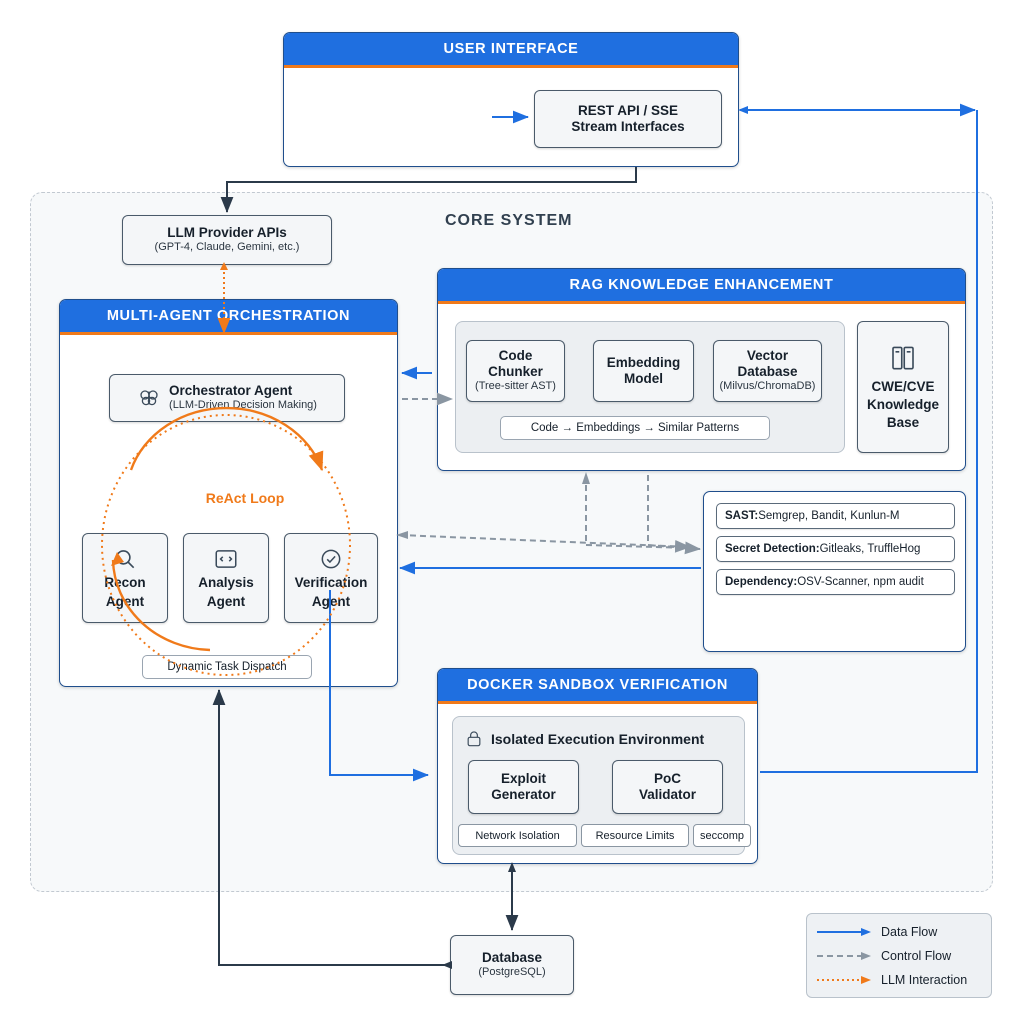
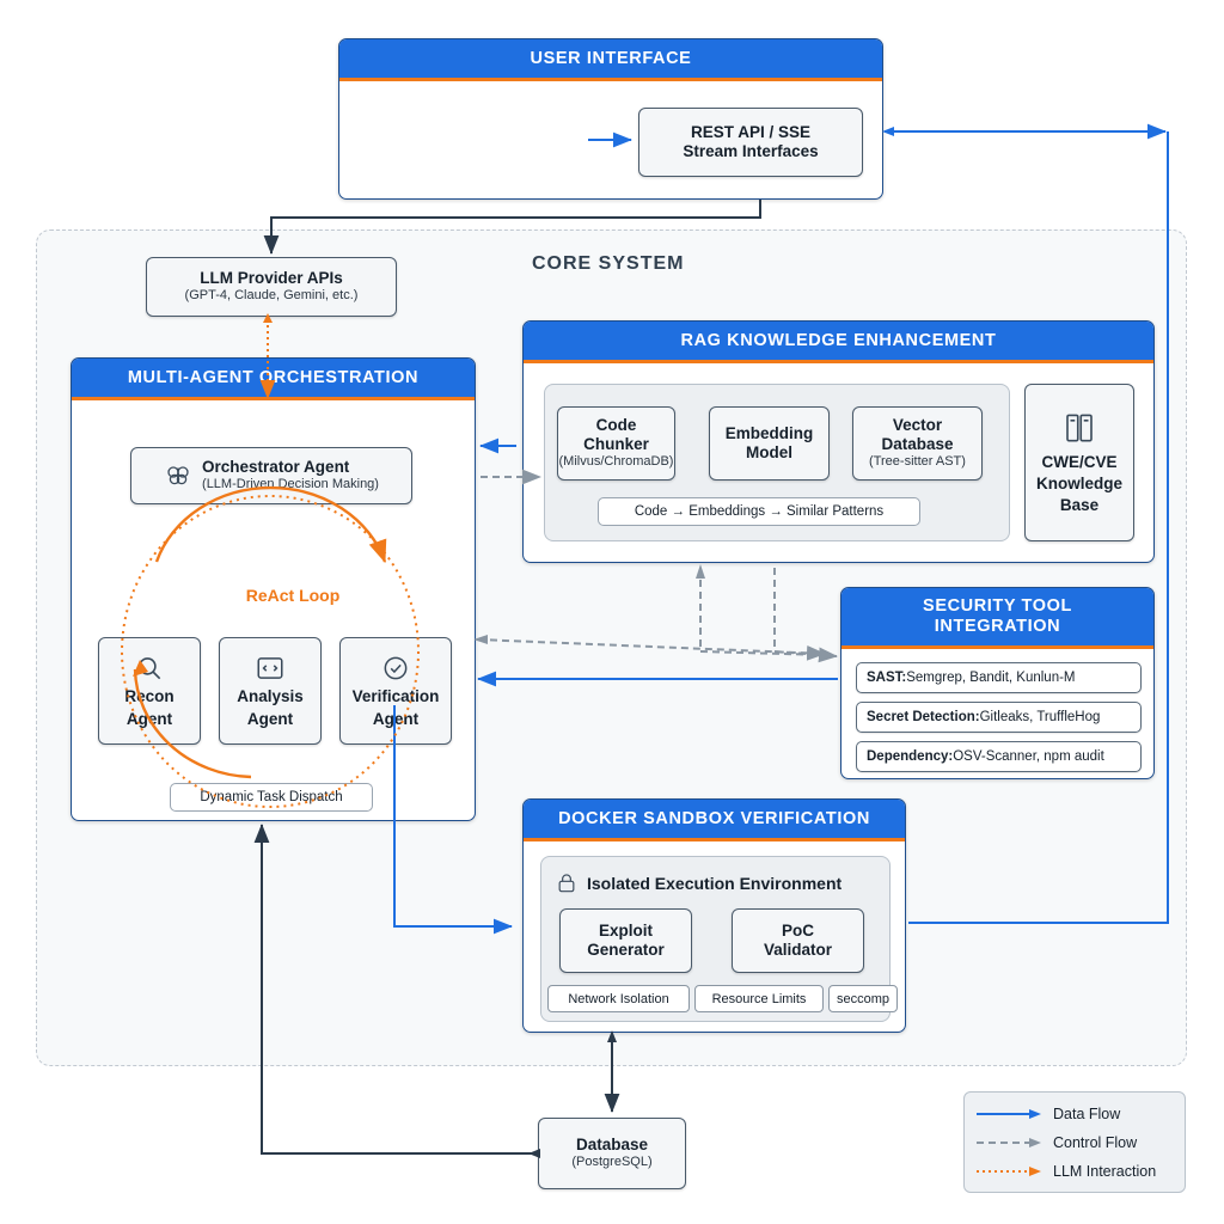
  CORE SYSTEM
  USER INTERFACE
  REST API / SSE
  Stream Interfaces
  LLM Provider APIs
  (GPT-4, Claude, Gemini, etc.)
  MULTI-AGENT ORCHESTRATION
  Orchestrator Agent
  (LLM-Driven Decision Making)
  ReAct Loop
  Recon
  Agent
  Analysis
  Agent
  Verificaion
  Agent
  Dyamic Task Disptch
  RAG KNOWLEDGE ENHANCEMENT
  Code
  Chunker
- (Tree-sitter AST)
+ (Milvus/ChromaDB)
  Embedding
  Model
  Vector
  Database
- (Milvus/ChromaDB)
+ (Tree-sitter AST)
  Code → Embeddings → Similar Patterns
  CWE/CVE
  Knowledge
  Base
+ SECURITY TOOL
+ INTEGRATION
  SAST:
  Semgrep, Bandit, Kunlun-M
  Secret Detection:
  Gitleaks, TruffleHog
  Dependency:
  OSV-Scanner, npm audit
  DOCKER SANDBOX VERIFICATION
  Isolated Execution Environment
  Exploit
  Generator
  PoC
  Validator
  Network Isolation
  Resource Limits
  seccomp
  Database
  (PostgreSQL)
  Data Flow
  Control Flow
  LLM Interaction
